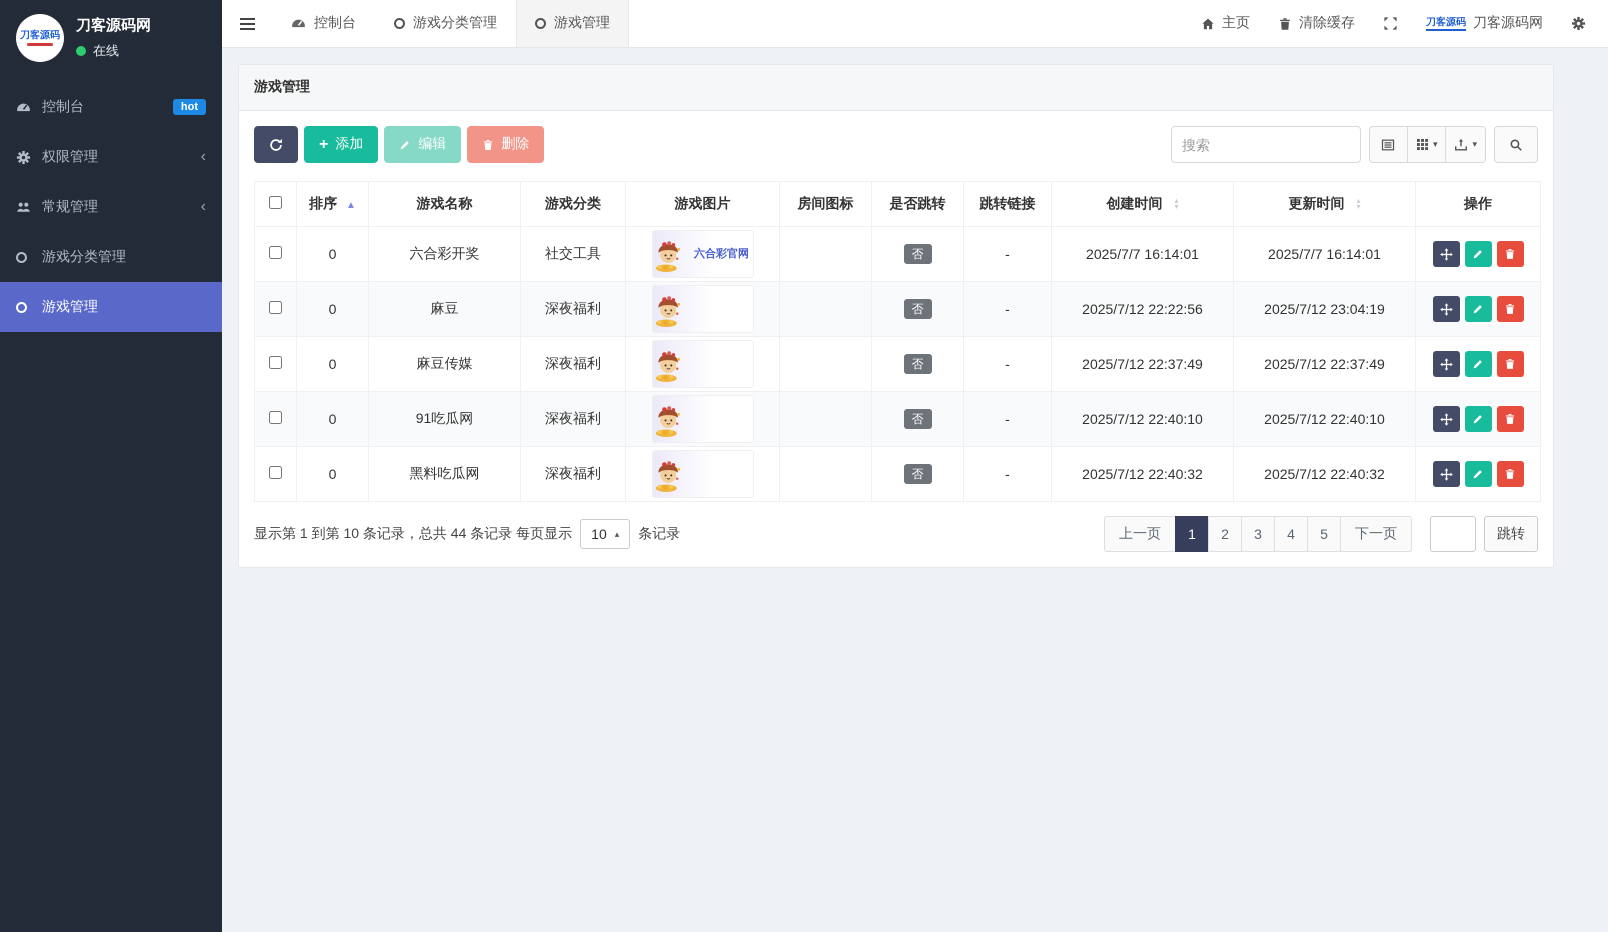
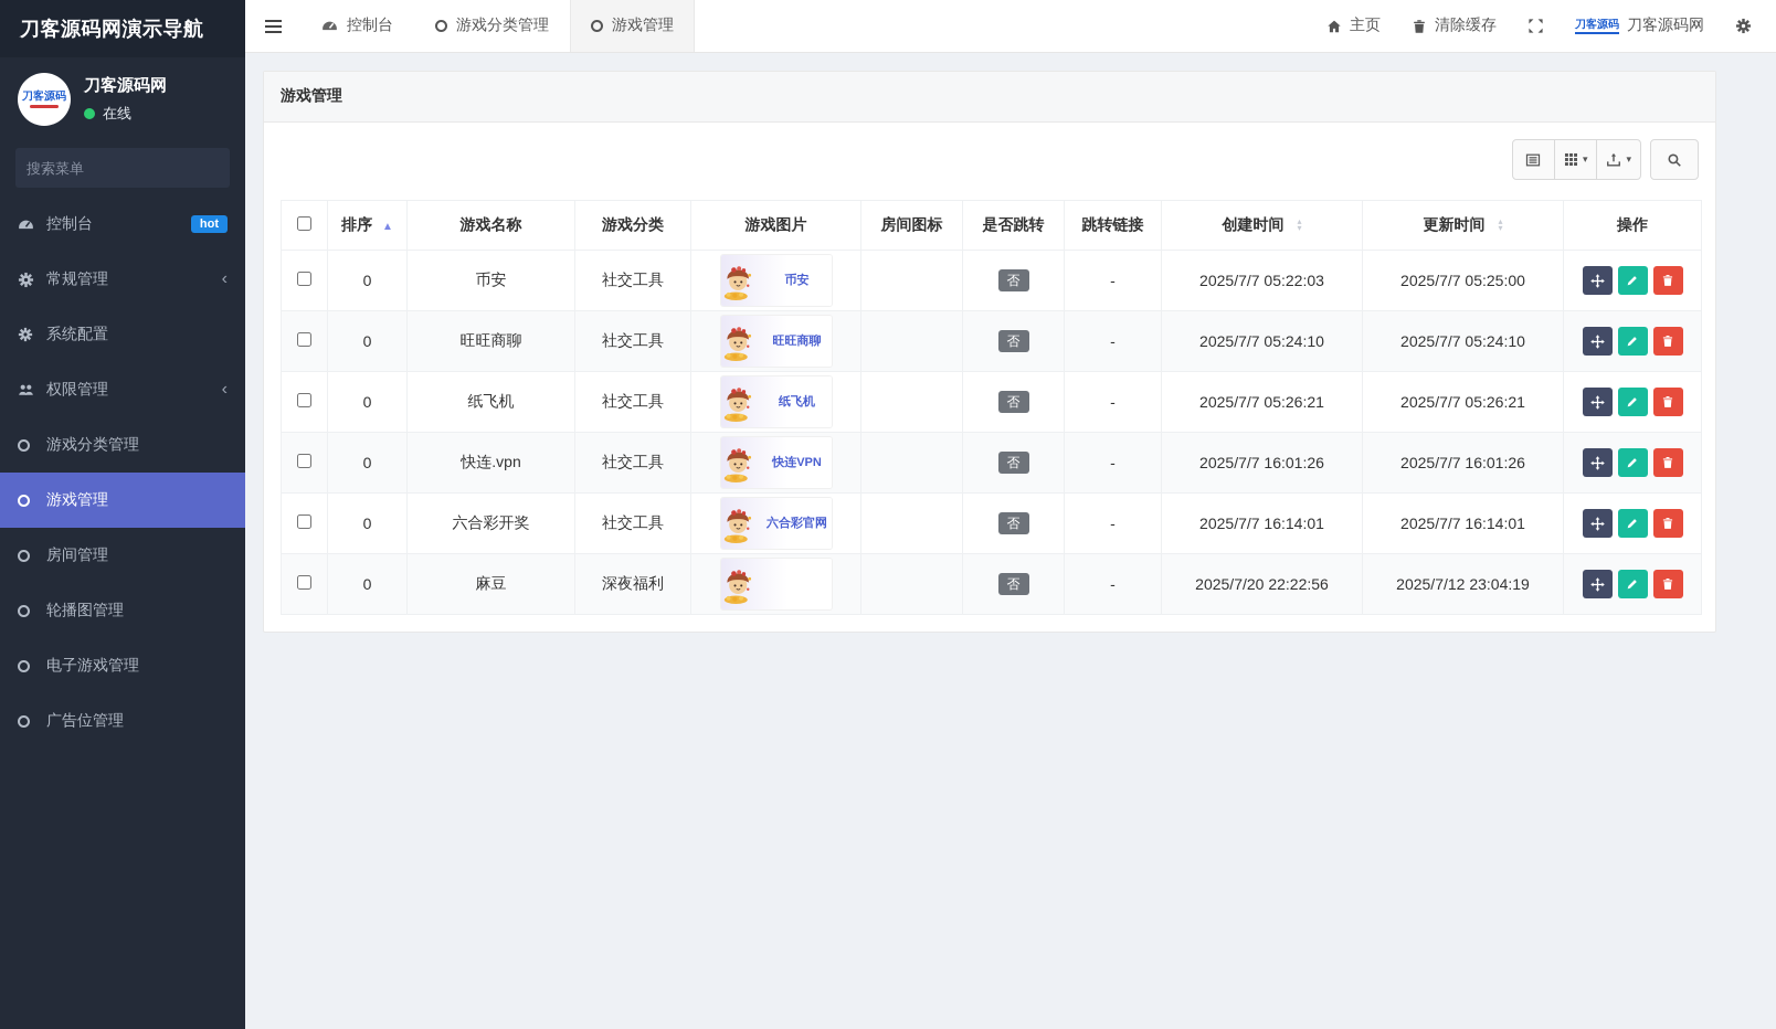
+ 刀客源码网演示导航
  刀客源码
  刀客源码网
  在线
+ 搜索菜单
  控制台
  hot
- 权限管理
+ 常规管理
  ‹
+ 系统配置
- 常规管理
+ 权限管理
  ‹
  游戏分类管理
  游戏管理
+ 房间管理
+ 轮播图管理
+ 电子游戏管理
+ 广告位管理
  控制台
  游戏分类管理
  游戏管理
  主页
  清除缓存
  刀客源码
  刀客源码网
  游戏管理
- +
- 添加
- 编辑
- 删除
- 搜索
  ▾
  ▾
  		排序 ▲	游戏名称	游戏分类	游戏图片	房间图标	是否跳转	跳转链接	创建时间 ▴▾	更新时间 ▴▾	操作
+ 	0	币安	社交工具	币安		否	-	2025/7/7 05:22:03	2025/7/7 05:25:00
+ 	0	旺旺商聊	社交工具	旺旺商聊		否	-	2025/7/7 05:24:10	2025/7/7 05:24:10
+ 	0	纸飞机	社交工具	纸飞机		否	-	2025/7/7 05:26:21	2025/7/7 05:26:21
+ 	0	快连.vpn	社交工具	快连VPN		否	-	2025/7/7 16:01:26	2025/7/7 16:01:26
  	0	六合彩开奖	社交工具	六合彩官网		否	-	2025/7/7 16:14:01	2025/7/7 16:14:01
- 	0	麻豆	深夜福利			否	-	2025/7/12 22:22:56	2025/7/12 23:04:19
+ 	0	麻豆	深夜福利			否	-	2025/7/20 22:22:56	2025/7/12 23:04:19
- 	0	麻豆传媒	深夜福利			否	-	2025/7/12 22:37:49	2025/7/12 22:37:49
- 	0	91吃瓜网	深夜福利			否	-	2025/7/12 22:40:10	2025/7/12 22:40:10
- 	0	黑料吃瓜网	深夜福利			否	-	2025/7/12 22:40:32	2025/7/12 22:40:32
- 显示第 1 到第 10 条记录，总共 44 条记录 每页显示
- 10
- ▴
- 条记录
- 上一页
- 1
- 2
- 3
- 4
- 5
- 下一页
- 跳转
